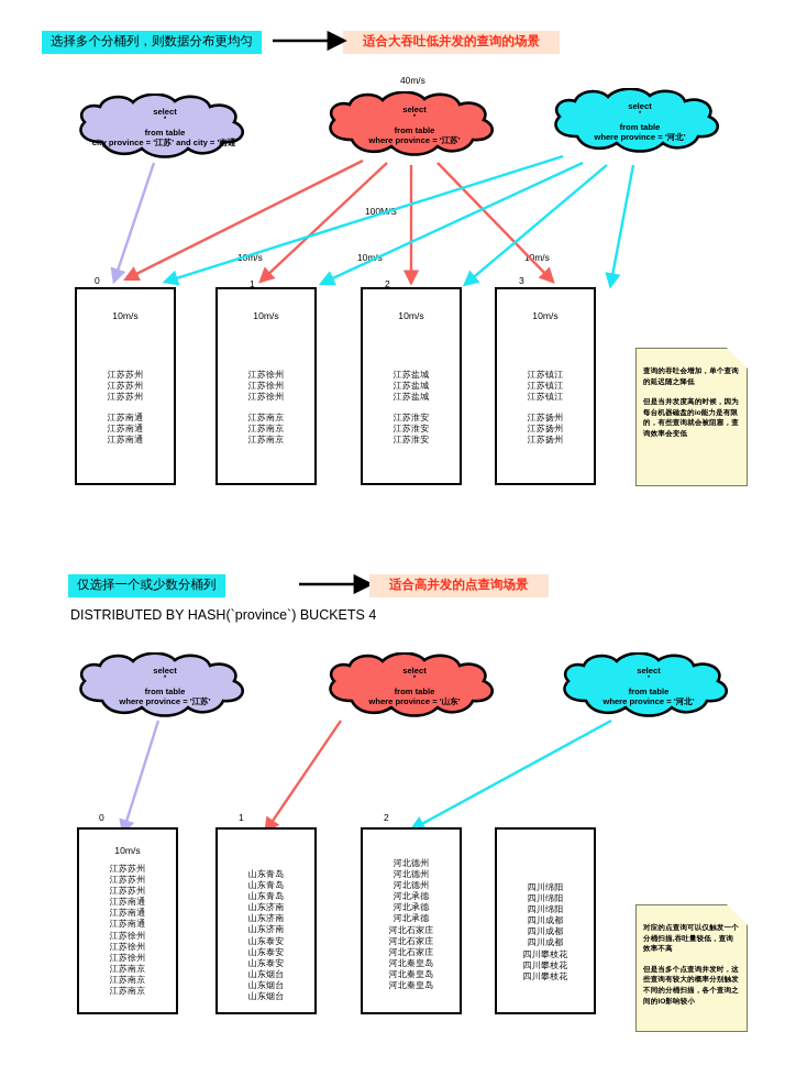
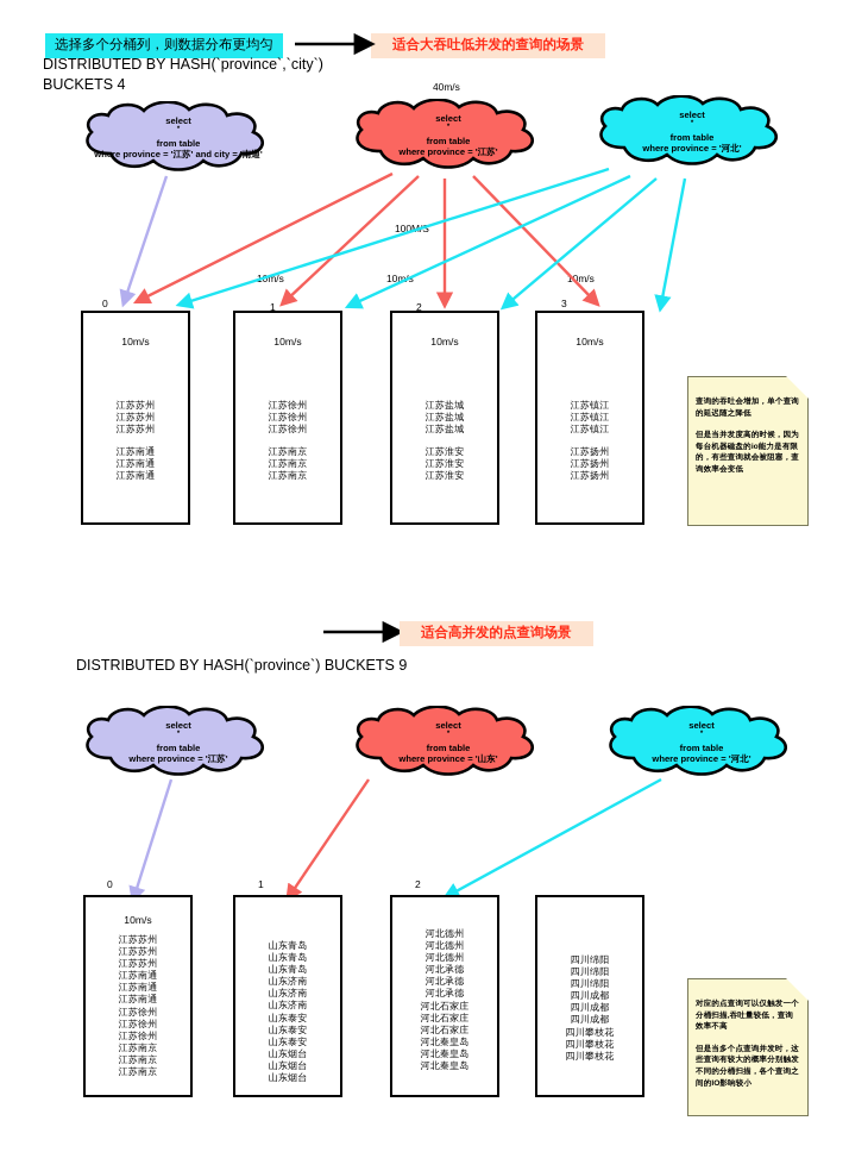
  选择多个分桶列，则数据分布更均匀
  适合大吞吐低并发的查询的场景
+ DISTRIBUTED BY HASH(`province`,`city`) BUCKETS 4
  40m/s
  100MS
  10m/s
  select
  from table
- city province = '江苏' and city = '南通'
+ where province = '江苏' and city = '南通'
  select
  from table
  where province = '江苏'
  select
  from table
  where province = '河北'
  0
  1
  2
  3
  10m/s
  江苏苏州
  江苏苏州
  江苏苏州
  江苏南通
  江苏南通
  江苏南通
  10m/s
  江苏徐州
  江苏徐州
  江苏徐州
  江苏南京
  江苏南京
  江苏南京
  10m/s
  江苏盐城
  江苏盐城
  江苏盐城
  江苏淮安
  江苏淮安
  江苏淮安
  10m/s
  江苏镇江
  江苏镇江
  江苏镇江
  江苏扬州
  江苏扬州
  江苏扬州
- 仅选择一个或少数分桶列
  适合高并发的点查询场景
- DISTRIBUTED BY HASH(`province`) BUCKETS 4
+ DISTRIBUTED BY HASH(`province`) BUCKETS 9
  select
  from table
  where province = '江苏'
  select
  from table
  where province = '山东'
  select
  from table
  where province = '河北'
  0
  1
  2
  10m/s
  江苏苏州
  江苏苏州
  江苏苏州
  江苏南通
  江苏南通
  江苏南通
  江苏徐州
  江苏徐州
  江苏徐州
  江苏南京
  江苏南京
  江苏南京
  山东青岛
  山东青岛
  山东青岛
  山东济南
  山东济南
  山东济南
  山东泰安
  山东泰安
  山东泰安
  山东烟台
  山东烟台
  山东烟台
  河北德州
  河北德州
  河北德州
  河北承德
  河北承德
  河北承德
  河北石家庄
  河北石家庄
  河北石家庄
  河北秦皇岛
  河北秦皇岛
  河北秦皇岛
  四川绵阳
  四川绵阳
  四川绵阳
  四川成都
  四川成都
  四川成都
  四川攀枝花
  四川攀枝花
  四川攀枝花
